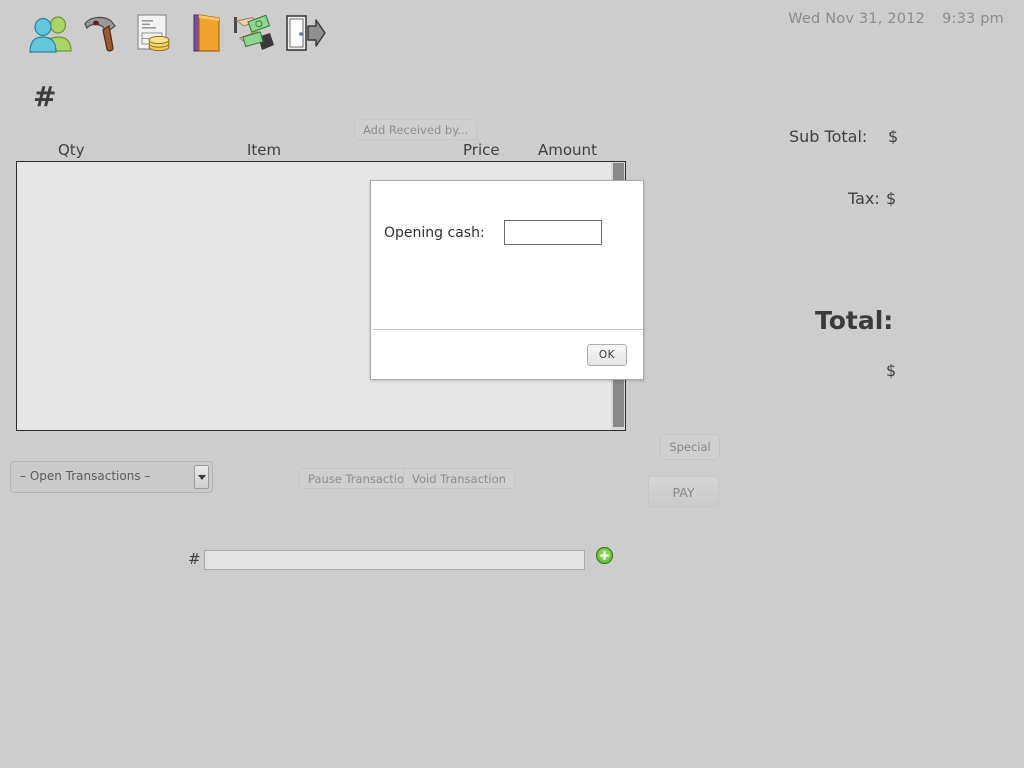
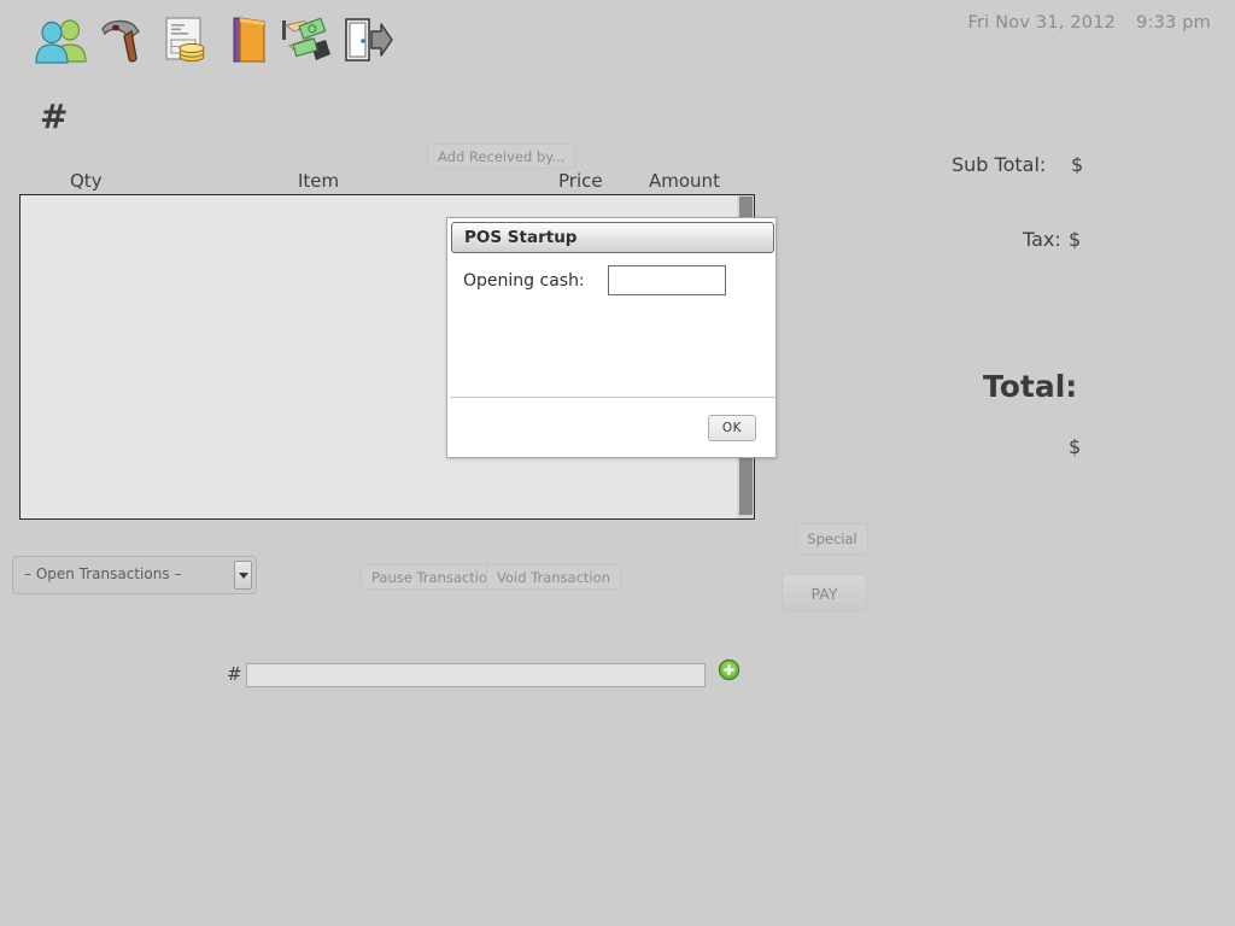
- Wed Nov 31, 2012 9:33 pm
+ Fri Nov 31, 2012 9:33 pm
  #
  Add Received by...
  Qty
  Item
  Price
  Amount
  Sub Total:
  $
  Tax:
  $
  Total:
  $
  – Open Transactions –
  Pause Transactio
  Void Transaction
  Special
  PAY
  #
+ POS Startup
  Opening cash:
  OK
